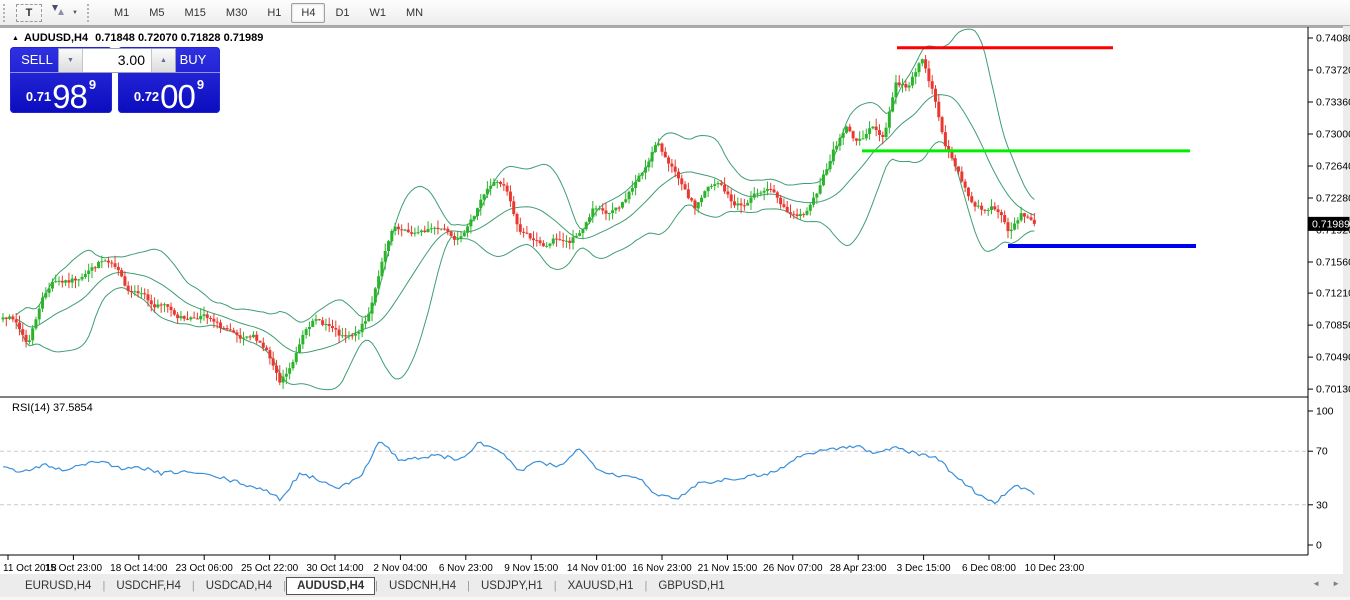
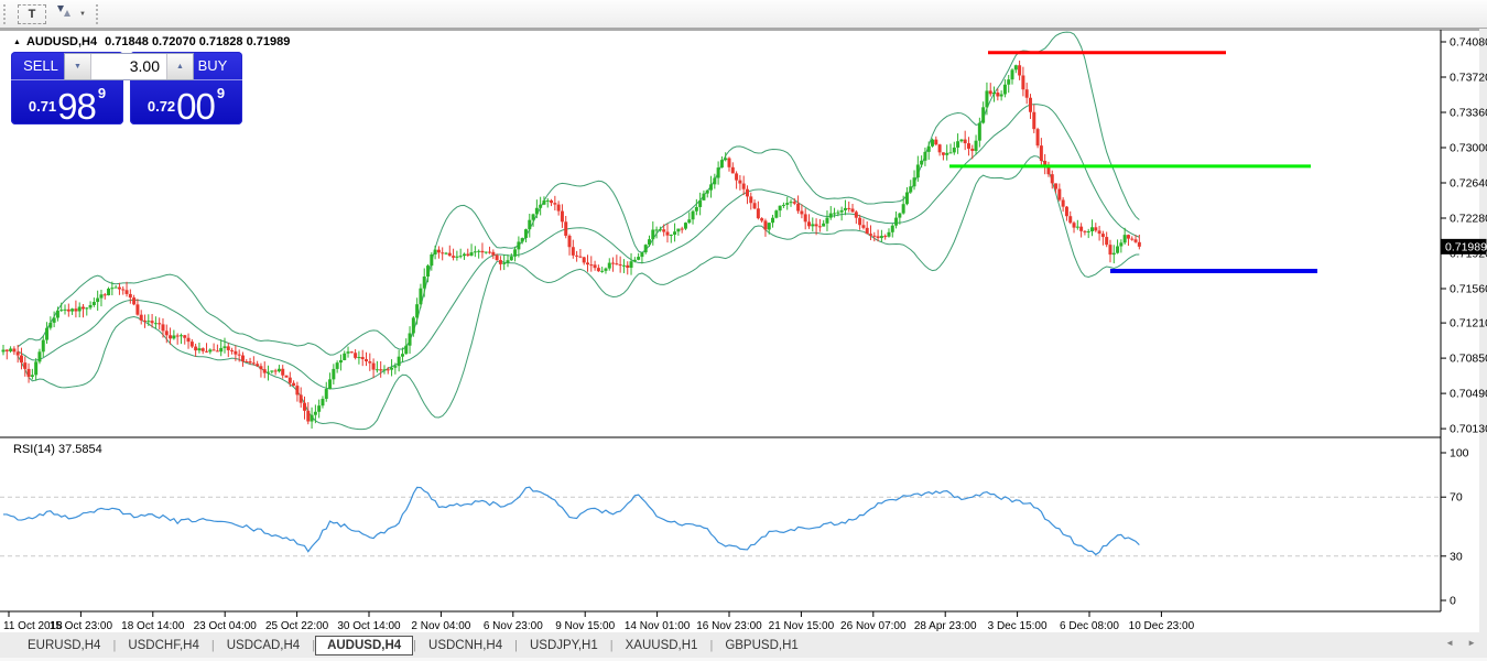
  T
- M1
- M5
- M15
- M30
- H1
- H4
- D1
- W1
- MN
  0.7408
  0.7372
  0.7336
  0.7300
  0.7264
  0.7228
  0.7156
  0.7121
  0.7085
  0.7049
  0.7013
  0.71989
  100
  70
  30
  0
  11 Oct 2018
  15 Oct 23:00
  18 Oct 14:00
- 23 Oct 06:00
+ 23 Oct 04:00
  25 Oct 22:00
  30 Oct 14:00
  2 Nov 04:00
  6 Nov 23:00
  9 Nov 15:00
  14 Nov 01:00
  16 Nov 23:00
  21 Nov 15:00
  26 Nov 07:00
  28 Apr 23:00
  3 Dec 15:00
  6 Dec 08:00
  10 Dec 23:00
  AUDUSD,H4 0.71848 0.72070 0.71828 0.71989
  SELL
  0.71
  98
  9
  BUY
  0.72
  00
  9
  3.00
  RSI(14) 37.5854
  EURUSD,H4
  |
  USDCHF,H4
  |
  USDCAD,H4
  |
  AUDUSD,H4
  |
  USDCNH,H4
  |
  USDJPY,H1
  |
  XAUUSD,H1
  |
  GBPUSD,H1
  ◄
  ►
